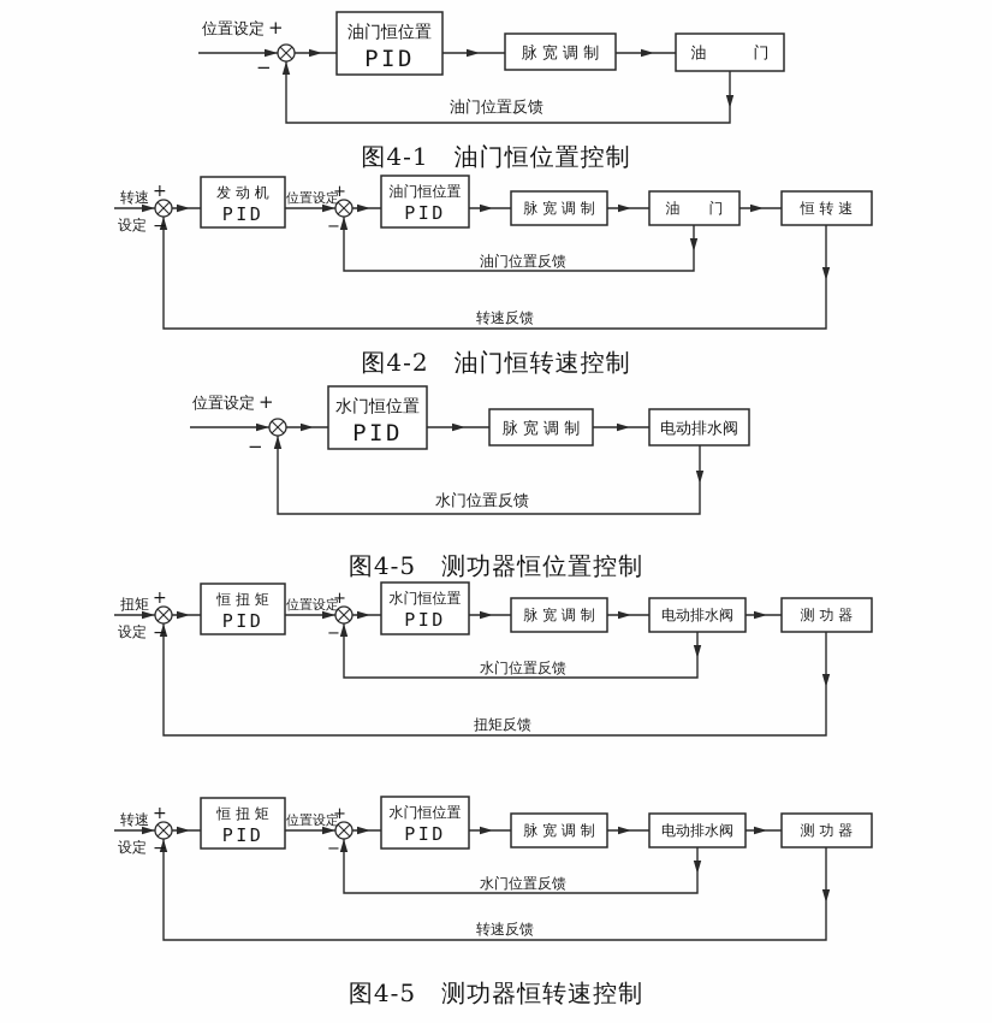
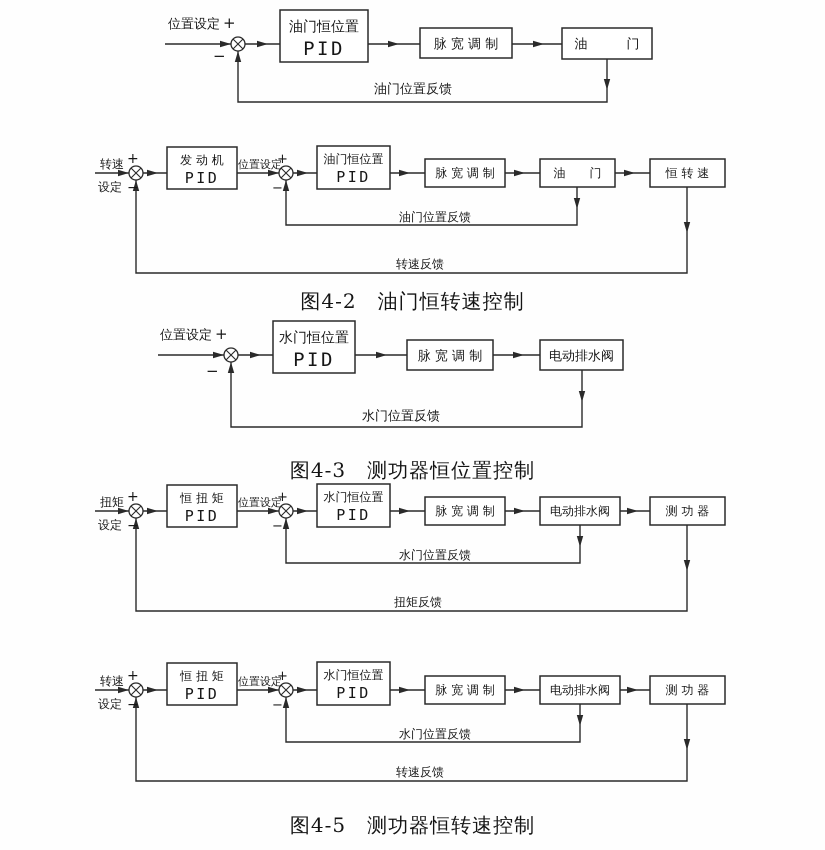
  油门恒位置
  PID
  脉 宽 调 制
  油 门
  位置设定
  +
  −
  油门位置反馈
  发 动 机
  PID
  油门恒位置
  PID
  脉 宽 调 制
  油 门
  恒 转 速
  转速
  +
  设定
  −
  位置设定
  +
  −
  油门位置反馈
  转速反馈
  水门恒位置
  PID
  脉 宽 调 制
  电动排水阀
  位置设定
  +
  −
  水门位置反馈
  恒 扭 矩
  PID
  水门恒位置
  PID
  脉 宽 调 制
  电动排水阀
  测 功 器
  扭矩
  +
  设定
  −
  位置设定
  +
  −
  水门位置反馈
  扭矩反馈
  恒 扭 矩
  PID
  水门恒位置
  PID
  脉 宽 调 制
  电动排水阀
  测 功 器
  转速
  +
  设定
  −
  位置设定
  +
  −
  水门位置反馈
  转速反馈
- 图4-1 油门恒位置控制
  图4-2 油门恒转速控制
- 图4-5 测功器恒位置控制
+ 图4-3 测功器恒位置控制
  图4-5 测功器恒转速控制
